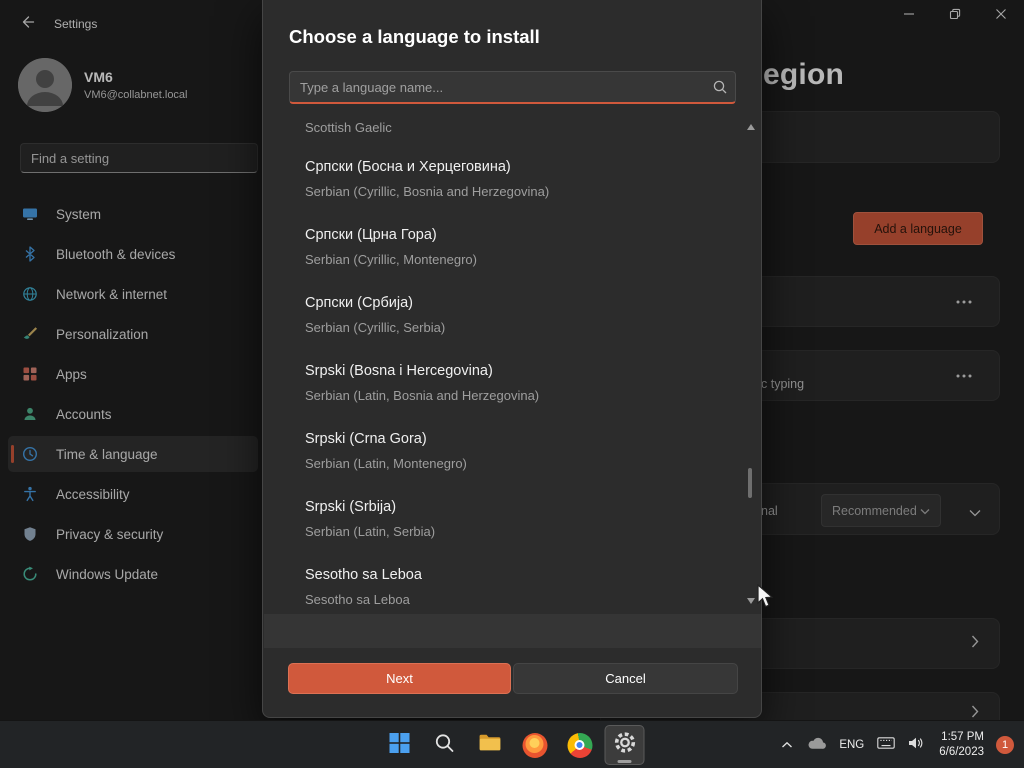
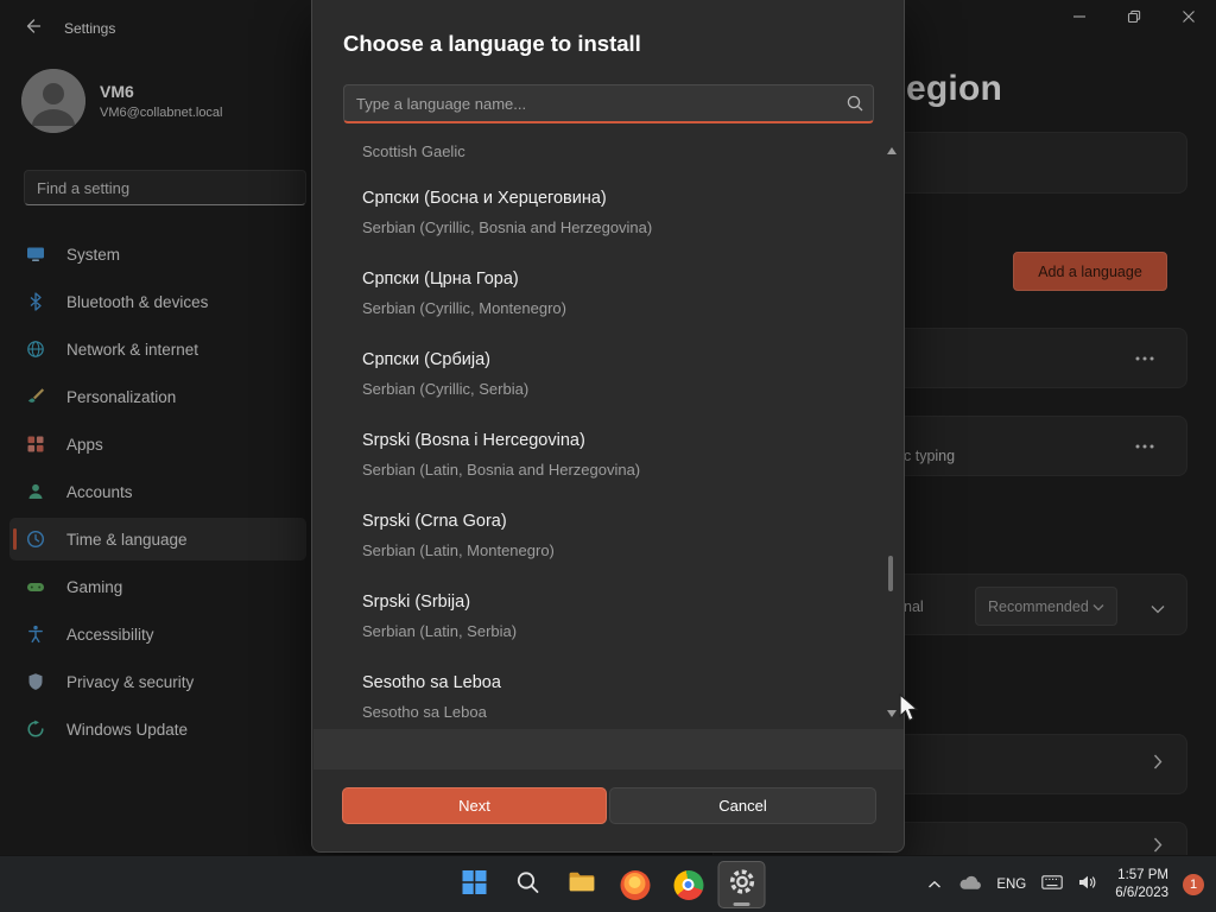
  Settings
  VM6
  VM6@collabnet.local
  Find a setting
  System
  Bluetooth & devices
  Network & internet
  Personalization
  Apps
  Accounts
  Time & language
+ Gaming
  Accessibility
  Privacy & security
  Windows Update
  egion
  Add a language
  c typing
  nal
  Recommended
  Choose a language to install
  Type a language name...
  Scottish Gaelic
  Српски (Босна и Херцеговина)
  Serbian (Cyrillic, Bosnia and Herzegovina)
  Српски (Црна Гора)
  Serbian (Cyrillic, Montenegro)
  Српски (Србија)
  Serbian (Cyrillic, Serbia)
  Srpski (Bosna i Hercegovina)
  Serbian (Latin, Bosnia and Herzegovina)
  Srpski (Crna Gora)
  Serbian (Latin, Montenegro)
  Srpski (Srbija)
  Serbian (Latin, Serbia)
  Sesotho sa Leboa
  Sesotho sa Leboa
  Next
  Cancel
  ENG
  1:57 PM
  6/6/2023
  1
